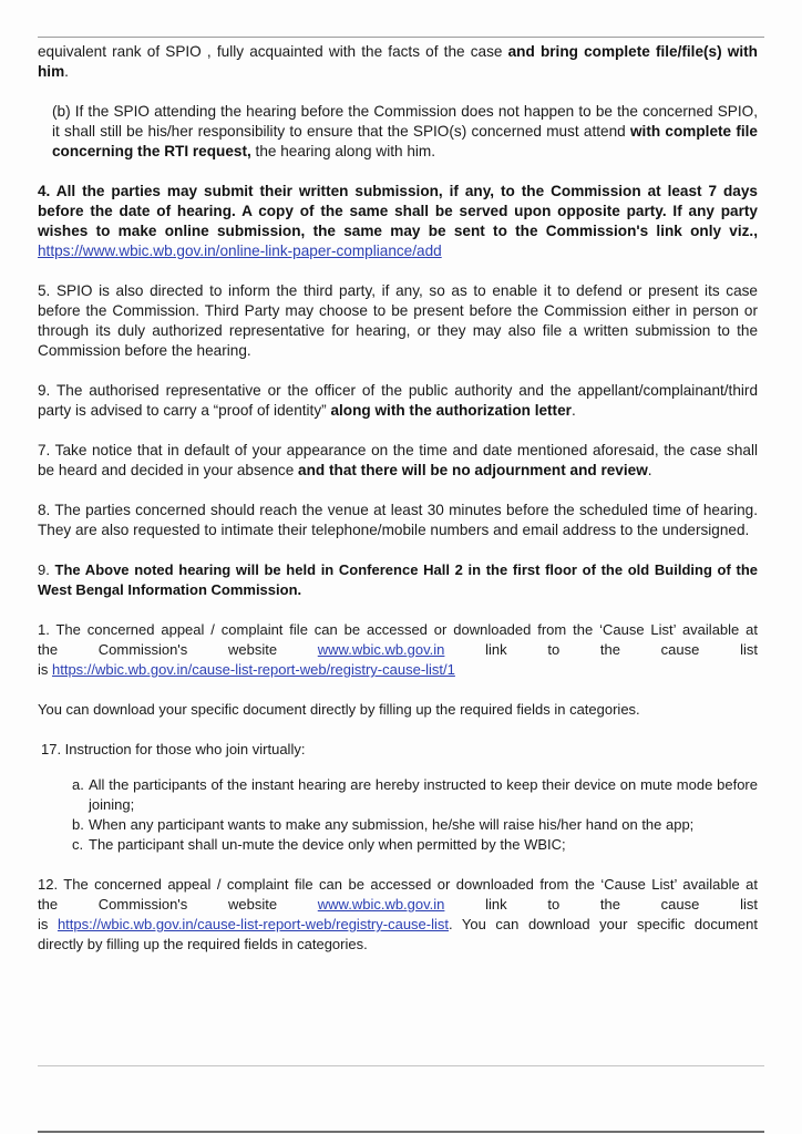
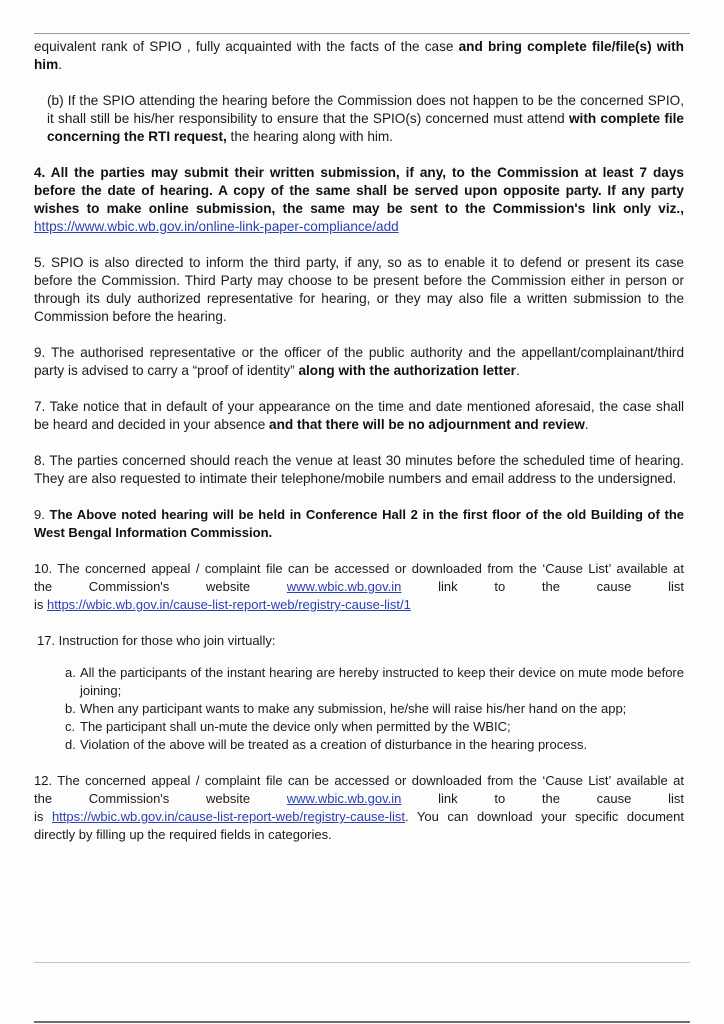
  equivalent rank of SPIO , fully acquainted with the facts of the case and bring complete file/file(s) with him.
  (b) If the SPIO attending the hearing before the Commission does not happen to be the concerned SPIO, it shall still be his/her responsibility to ensure that the SPIO(s) concerned must attend with complete file concerning the RTI request, the hearing along with him.
  4. All the parties may submit their written submission, if any, to the Commission at least 7 days before the date of hearing. A copy of the same shall be served upon opposite party. If any party wishes to make online submission, the same may be sent to the Commission's link only viz., https://www.wbic.wb.gov.in/online-link-paper-compliance/add
  5. SPIO is also directed to inform the third party, if any, so as to enable it to defend or present its case before the Commission. Third Party may choose to be present before the Commission either in person or through its duly authorized representative for hearing, or they may also file a written submission to the Commission before the hearing.
  9. The authorised representative or the officer of the public authority and the appellant/complainant/third party is advised to carry a “proof of identity” along with the authorization letter.
  7. Take notice that in default of your appearance on the time and date mentioned aforesaid, the case shall be heard and decided in your absence and that there will be no adjournment and review.
  8. The parties concerned should reach the venue at least 30 minutes before the scheduled time of hearing. They are also requested to intimate their telephone/mobile numbers and email address to the undersigned.
  9. The Above noted hearing will be held in Conference Hall 2 in the first floor of the old Building of the West Bengal Information Commission.
- 1. The concerned appeal / complaint file can be accessed or downloaded from the ‘Cause List’ available at
+ 10. The concerned appeal / complaint file can be accessed or downloaded from the ‘Cause List’ available at
  the
  Commission's
  website
  www.wbic.wb.gov.in
  link
  to
  the
  cause
  list
  is https://wbic.wb.gov.in/cause-list-report-web/registry-cause-list/1
- You can download your specific document directly by filling up the required fields in categories.
  17. Instruction for those who join virtually:
  a.
  All the participants of the instant hearing are hereby instructed to keep their device on mute mode before joining;
  b.
  When any participant wants to make any submission, he/she will raise his/her hand on the app;
  c.
  The participant shall un-mute the device only when permitted by the WBIC;
+ d.
+ Violation of the above will be treated as a creation of disturbance in the hearing process.
  12. The concerned appeal / complaint file can be accessed or downloaded from the ‘Cause List’ available at
  the
  Commission's
  website
  www.wbic.wb.gov.in
  link
  to
  the
  cause
  list
  is https://wbic.wb.gov.in/cause-list-report-web/registry-cause-list. You can download your specific document directly by filling up the required fields in categories.
